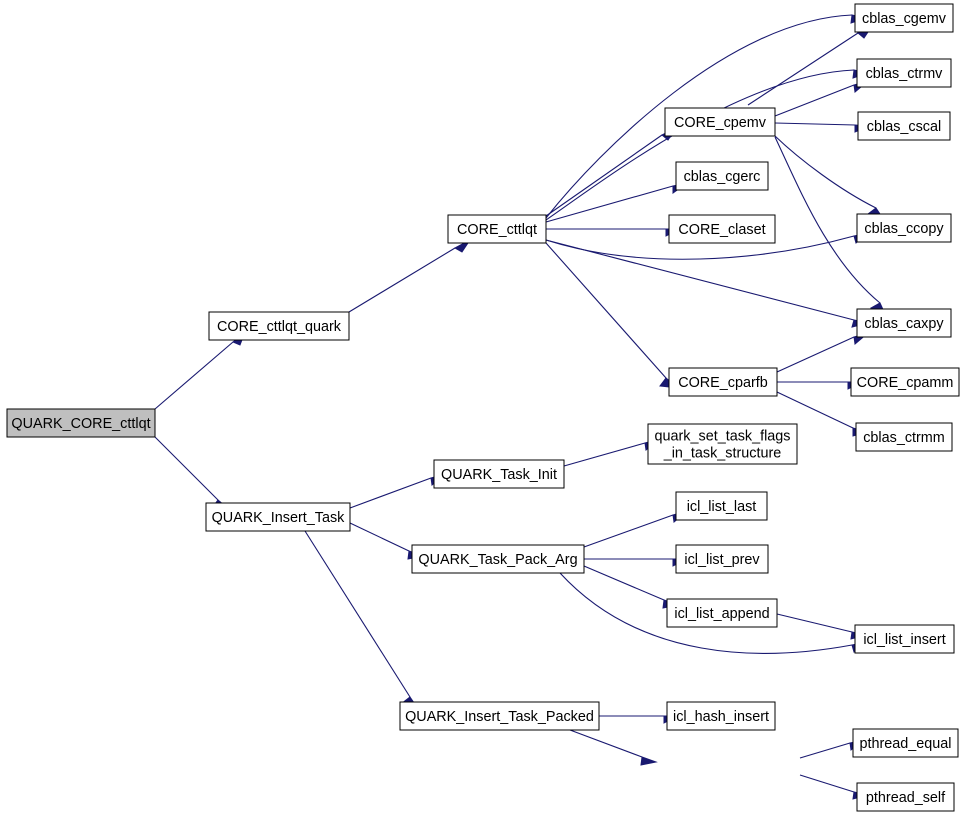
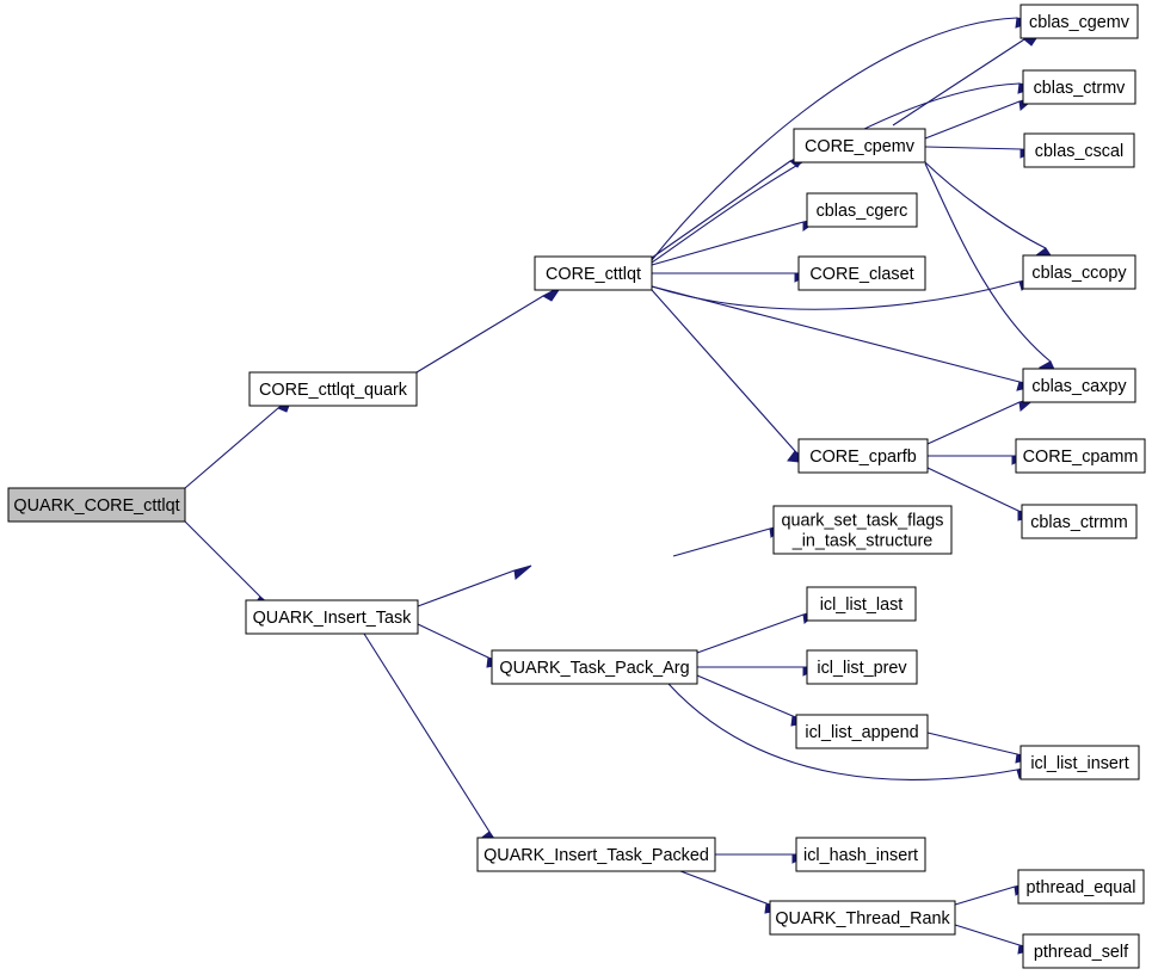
  QUARK_CORE_cttlqt
  CORE_cttlqt_quark
  CORE_cttlqt
  CORE_cpemv
  cblas_cgemv
  cblas_ctrmv
  cblas_cscal
  cblas_cgerc
  CORE_claset
  cblas_ccopy
  cblas_caxpy
  CORE_cparfb
  CORE_cpamm
  cblas_ctrmm
  quark_set_task_flags _in_task_structure
- QUARK_Task_Init
  icl_list_last
  QUARK_Insert_Task
  QUARK_Task_Pack_Arg
  icl_list_prev
  icl_list_append
  icl_list_insert
  QUARK_Insert_Task_Packed
  icl_hash_insert
+ QUARK_Thread_Rank
  pthread_equal
  pthread_self
